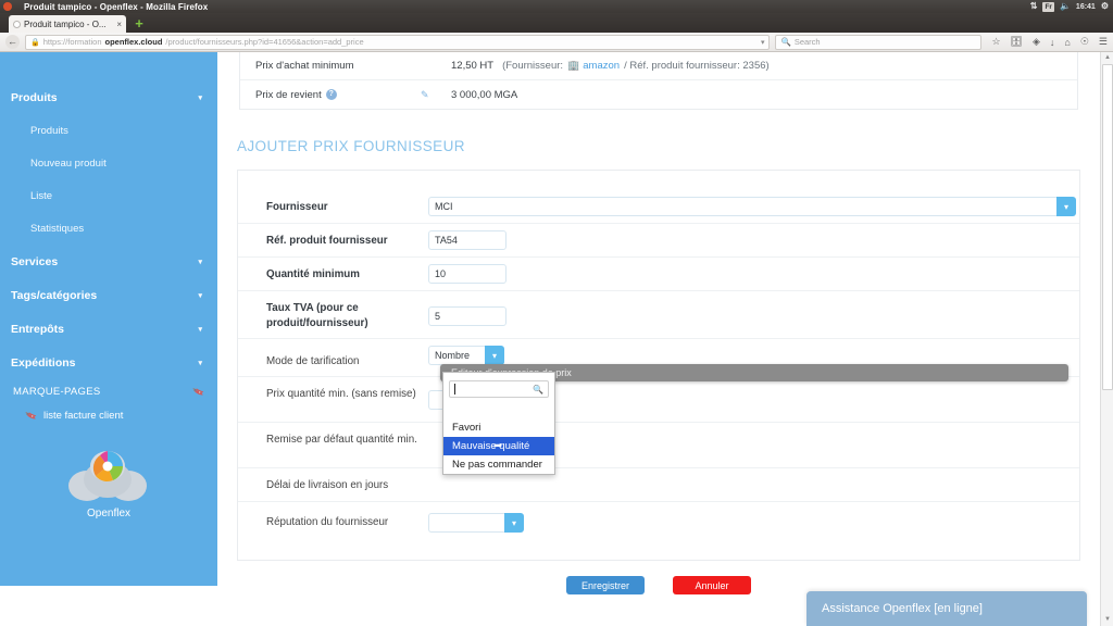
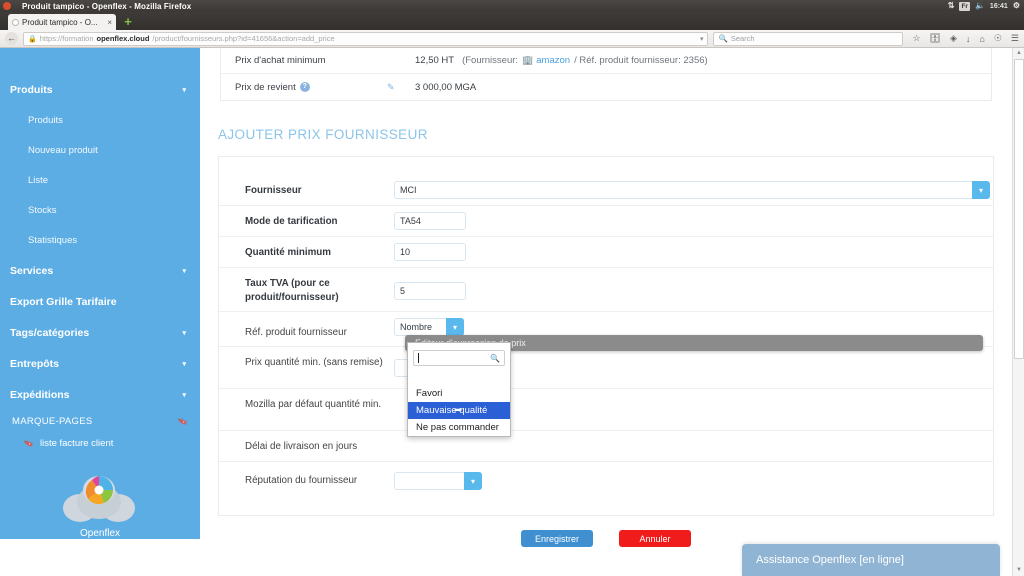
  Produit tampico - Openflex - Mozilla Firefox
  ⇅
  🔈
  ⚙
  Produit tampico - O...
  ×
  +
  ←
  https://formation
  openflex.cloud
  /product/fournisseurs.php?id=41656&action=add_price
  🔍
  Search
  ☆
  🗄
  ◈
  ↓
  ⌂
  ☉
  ☰
  Produits
  Produits
  Nouveau produit
  Liste
+ Stocks
  Statistiques
  Services
+ Export Grille Tarifaire
  Tags/catégories
  Entrepôts
  Expéditions
  MARQUE-PAGES
  liste facture client
  Openflex
  Prix d'achat minimum
  12,50 HT
  (Fournisseur:
  🏢
  amazon
  / Réf. produit fournisseur: 2356)
  Prix de revient
  ✎
  3 000,00 MGA
  AJOUTER PRIX FOURNISSEUR
  Fournisseur
  MCI
  ▾
- Réf. produit fournisseur
+ Mode de tarification
  TA54
  Quantité minimum
  10
  Taux TVA (pour ce produit/fournisseur)
  5
- Mode de tarification
+ Réf. produit fournisseur
  Nombre
  ▾
  Prix quantité min. (sans remise)
- Remise par défaut quantité min.
+ Mozilla par défaut quantité min.
  Délai de livraison en jours
  Réputation du fournisseur
  ▾
  🔍
  Favori
  Mauvaise qualité
  Ne pas commander
  ➦
  Enregistrer
  Annuler
  Assistance Openflex [en ligne]
